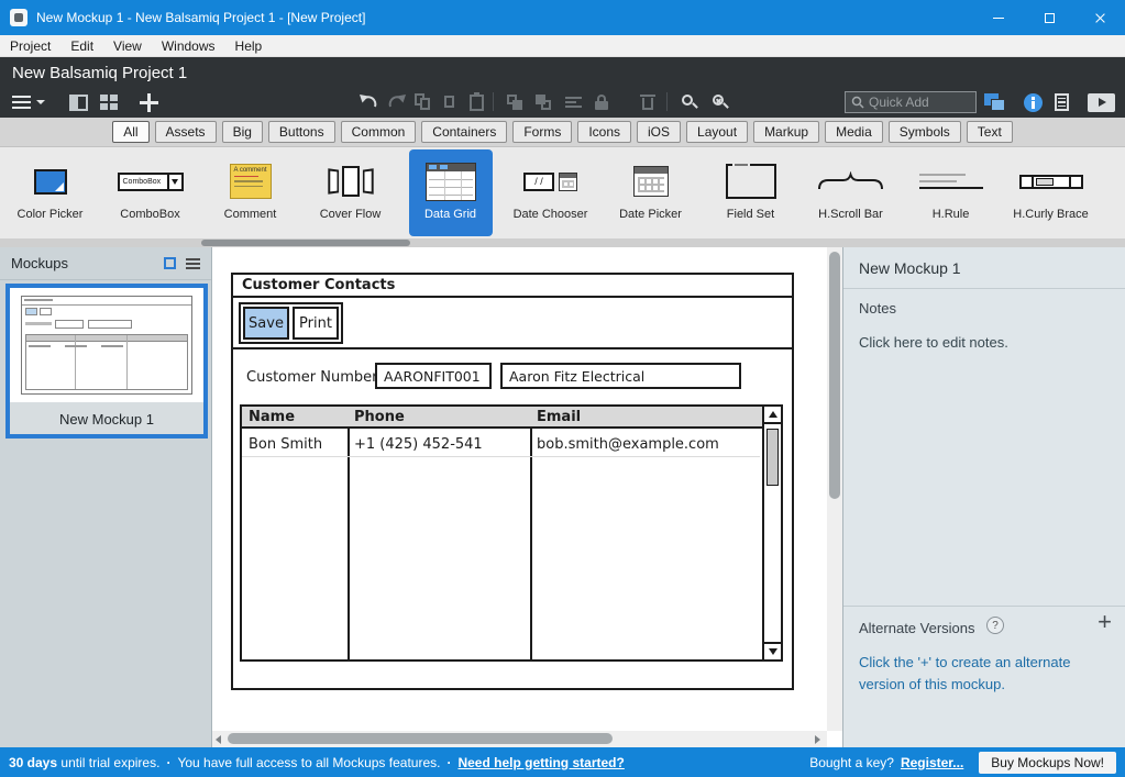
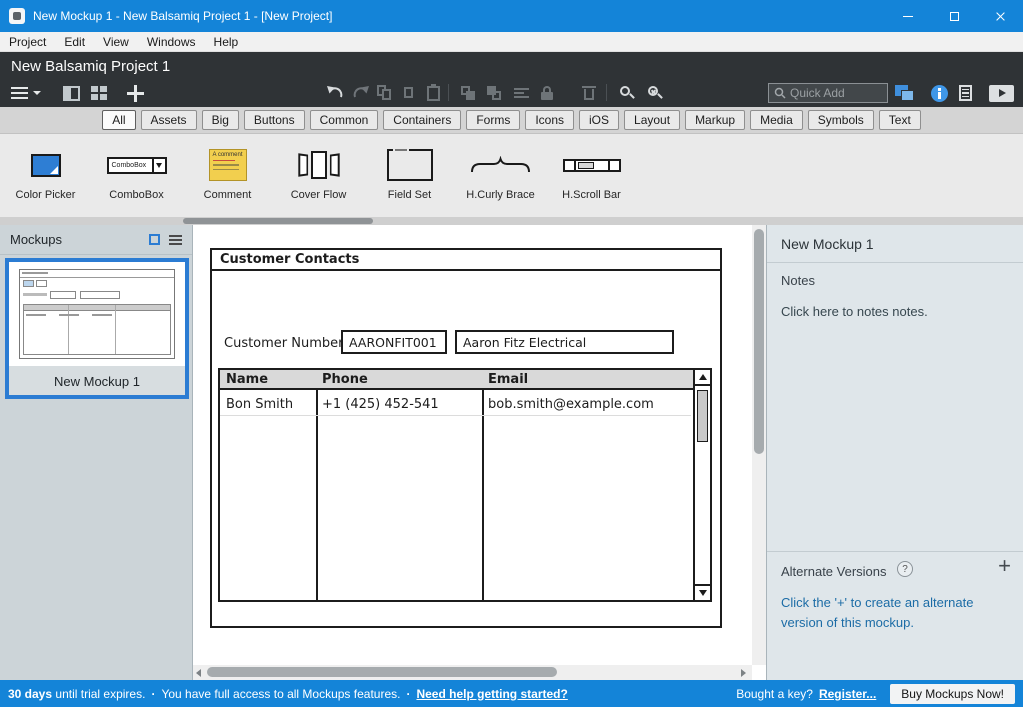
  New Mockup 1 - New Balsamiq Project 1 - [New Project]
  Project
  Edit
  View
  Windows
  Help
  New Balsamiq Project 1
  Quick Add
  All
  Assets
  Big
  Buttons
  Common
  Containers
  Forms
  Icons
  iOS
  Layout
  Markup
  Media
  Symbols
  Text
  Color Picker
  ComboBox
  Comment
  Cover Flow
- Data Grid
- / /
- Date Chooser
- Date Picker
  Field Set
- H.Scroll Bar
+ H.Curly Brace
- H.Rule
- H.Curly Brace
+ H.Scroll Bar
  Mockups
  New Mockup 1
  Customer Contacts
- Save
- Print
  Customer Numbe
  AARONFIT001
  Aaron Fitz Electrical
  Name
  Phone
  Email
  Bon Smith
  +1 (425) 452-541
  bob.smith@example.com
  New Mockup 1
  Notes
- Click here to edit notes.
+ Click here to notes notes.
  Alternate Versions
  ?
  +
  Click the '+' to create an alternate version of this mockup.
  30 days until trial expires.
  ·
  You have full access to all Mockups features.
  ·
  Need help getting started?
  Bought a key?
  Register...
  Buy Mockups Now!
